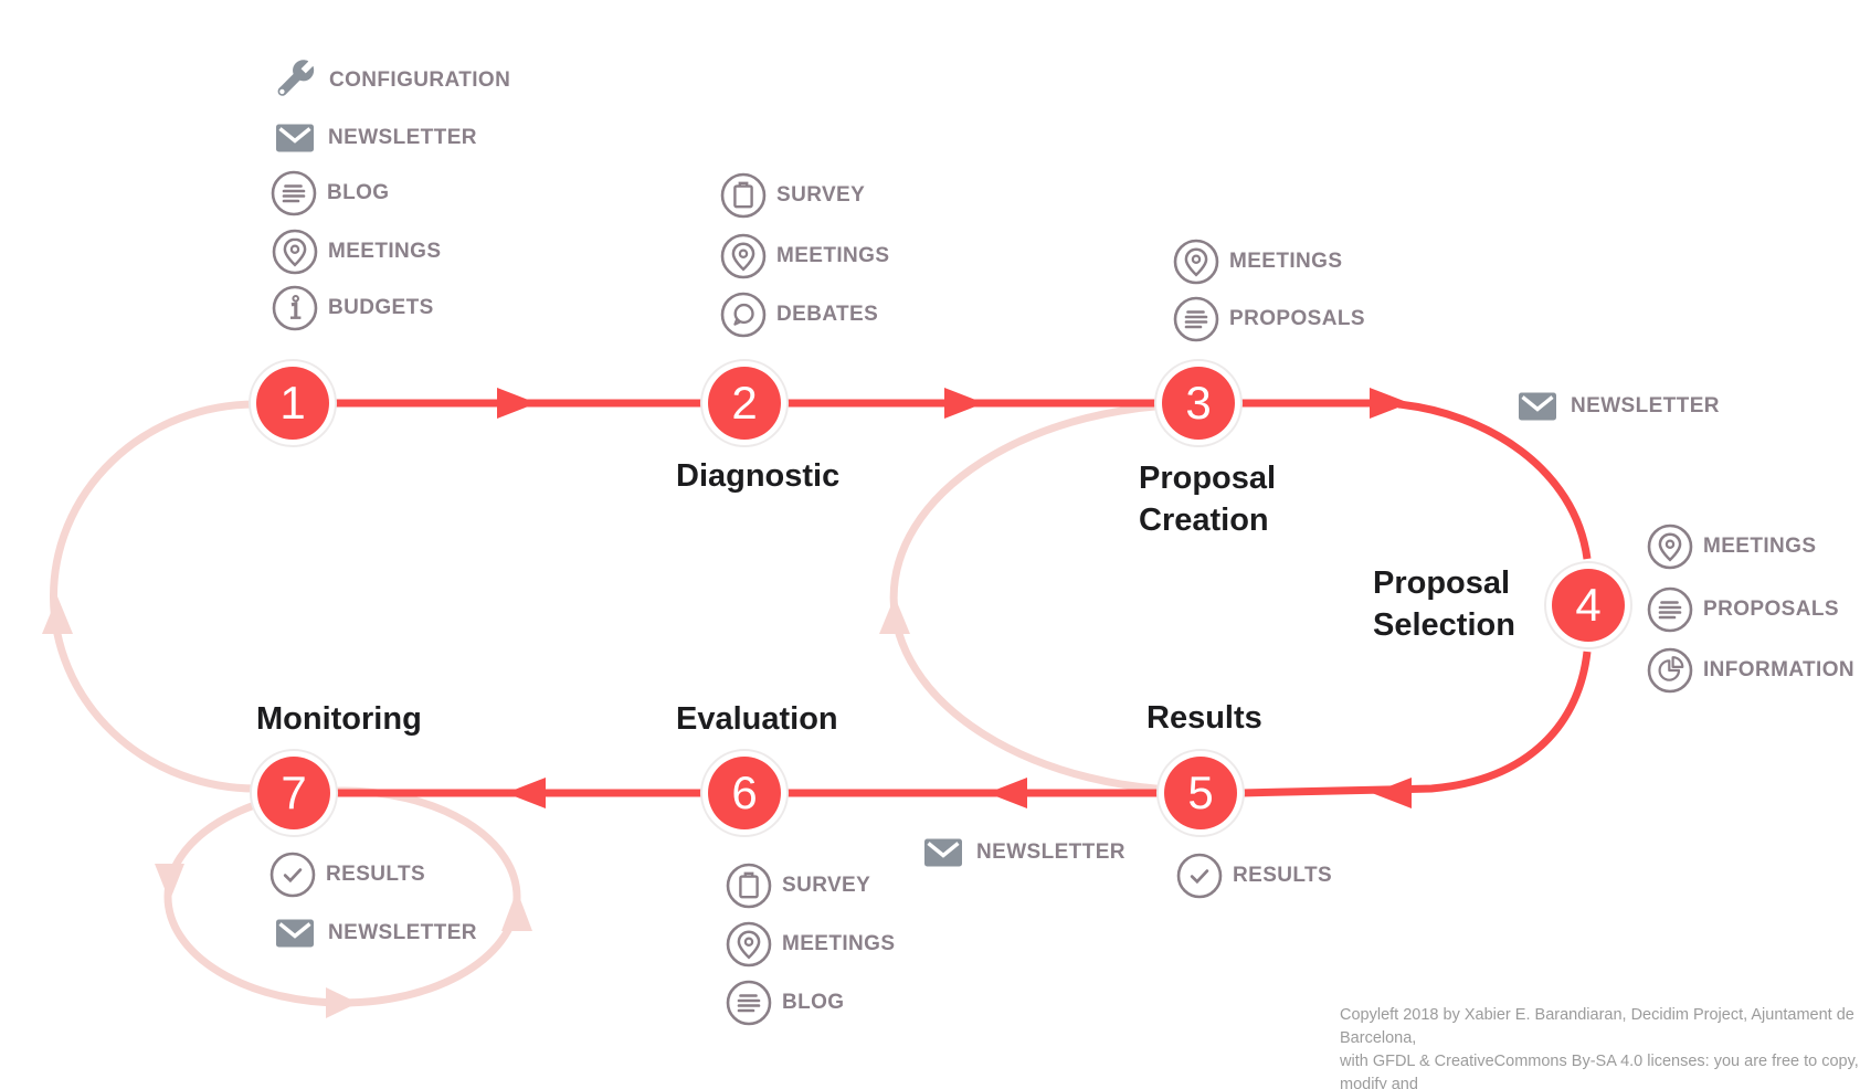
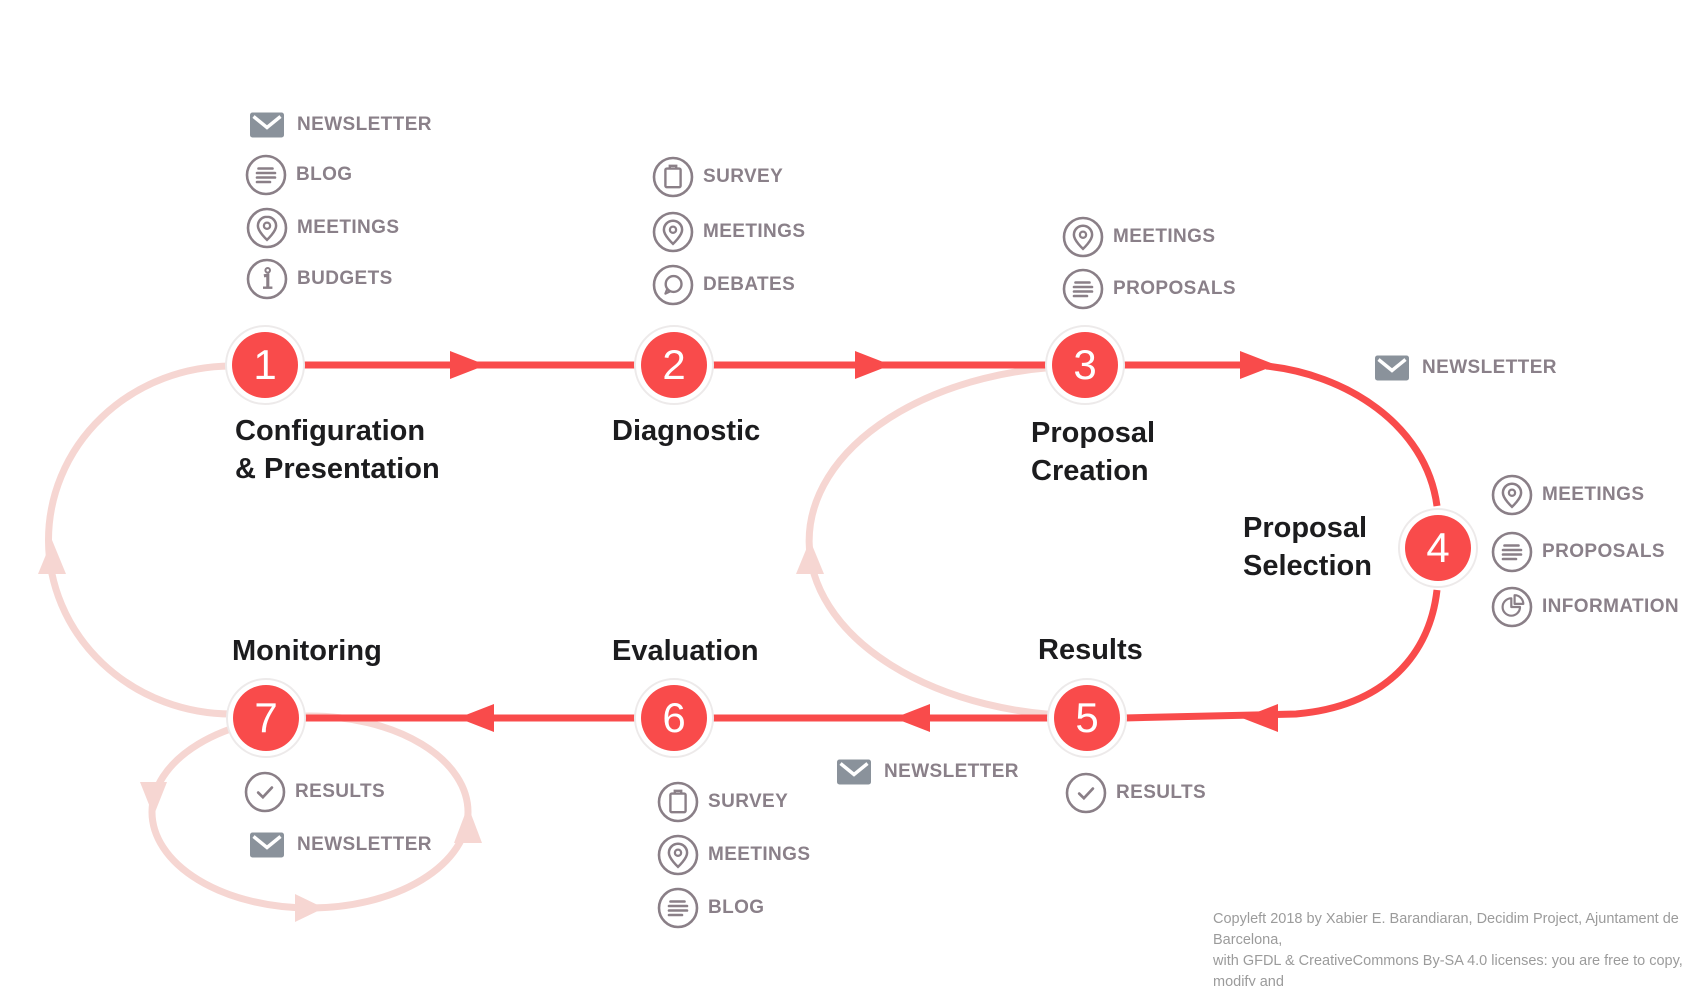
  1
  2
  3
  4
  5
  6
  7
+ Configuration
+ & Presentation
  Diagnostic
  Proposal
  Creation
  Proposal
  Selection
  Results
  Evaluation
  Monitoring
- CONFIGURATION
  NEWSLETTER
  BLOG
  MEETINGS
  BUDGETS
  SURVEY
  MEETINGS
  DEBATES
  MEETINGS
  PROPOSALS
  NEWSLETTER
  MEETINGS
  PROPOSALS
  INFORMATION
  NEWSLETTER
  RESULTS
  SURVEY
  MEETINGS
  BLOG
  RESULTS
  NEWSLETTER
  Copyleft 2018 by Xabier E. Barandiaran, Decidim Project, Ajuntament de Barcelona,
  with GFDL & CreativeCommons By-SA 4.0 licenses: you are free to copy, modify and
